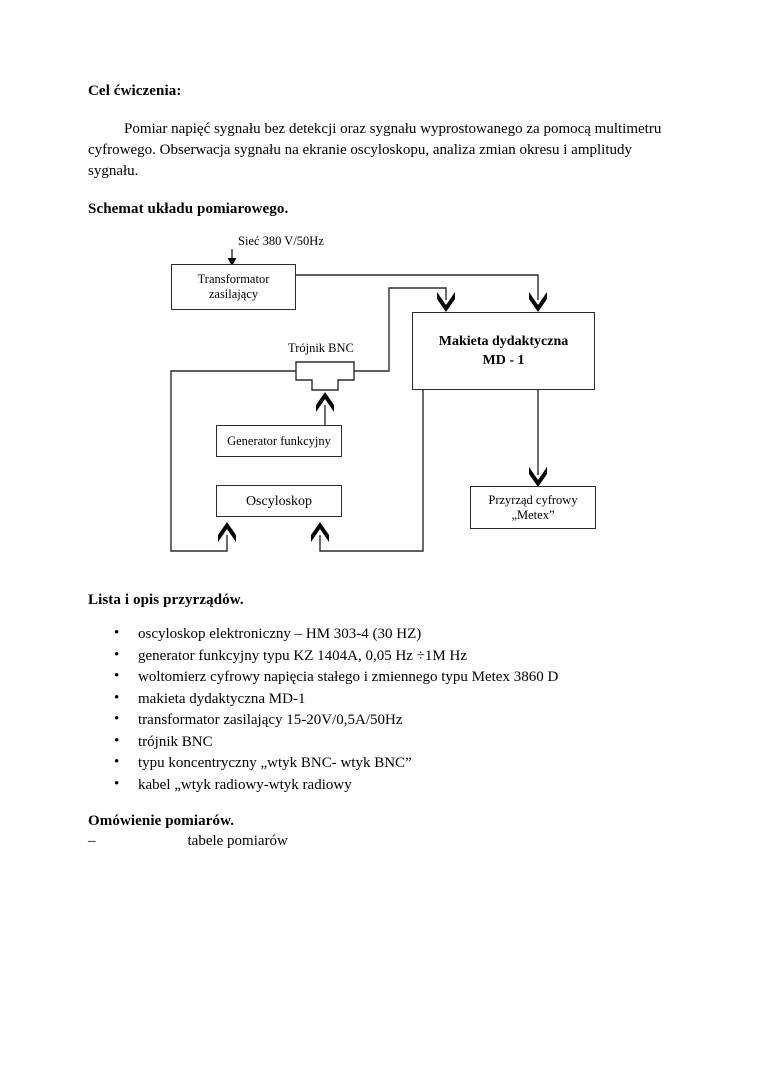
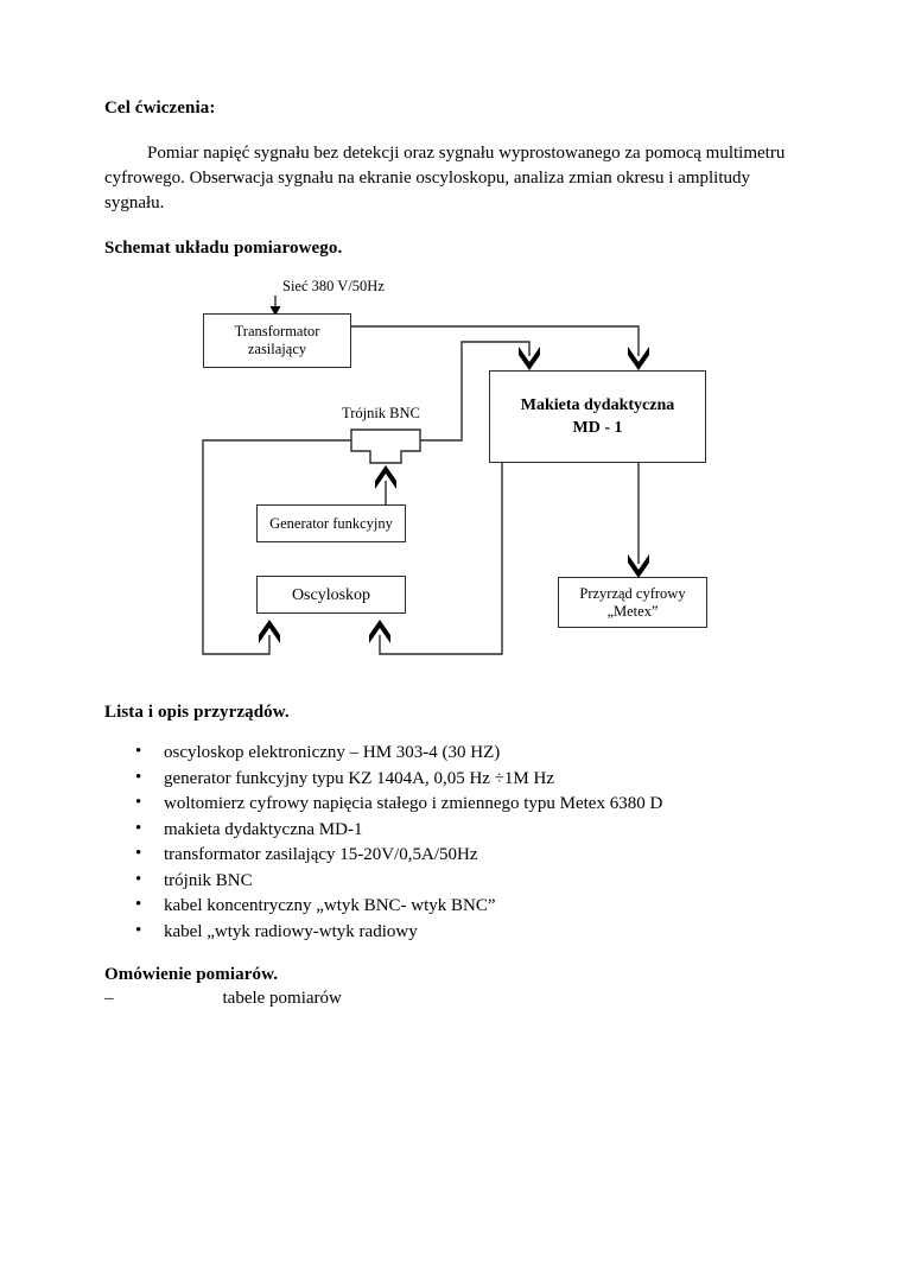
  Sieć 380 V/50Hz
  Transformator
  zasilający
  Trójnik BNC
  Makieta dydaktyczna
  MD - 1
  Generator funkcyjny
  Oscyloskop
  Przyrząd cyfrowy
  „Metex”
  Cel ćwiczenia:
  Pomiar napięć sygnału bez detekcji oraz sygnału wyprostowanego za pomocą multimetru cyfrowego. Obserwacja sygnału na ekranie oscyloskopu, analiza zmian okresu i amplitudy sygnału.
  Schemat układu pomiarowego.
  Lista i opis przyrządów.
  oscyloskop elektroniczny – HM 303-4 (30 HZ)
  generator funkcyjny typu KZ 1404A, 0,05 Hz ÷1M Hz
- woltomierz cyfrowy napięcia stałego i zmiennego typu Metex 3860 D
+ woltomierz cyfrowy napięcia stałego i zmiennego typu Metex 6380 D
  makieta dydaktyczna MD-1
  transformator zasilający 15-20V/0,5A/50Hz
  trójnik BNC
- typu koncentryczny „wtyk BNC- wtyk BNC”
+ kabel koncentryczny „wtyk BNC- wtyk BNC”
  kabel „wtyk radiowy-wtyk radiowy
  Omówienie pomiarów.
  – tabele pomiarów
